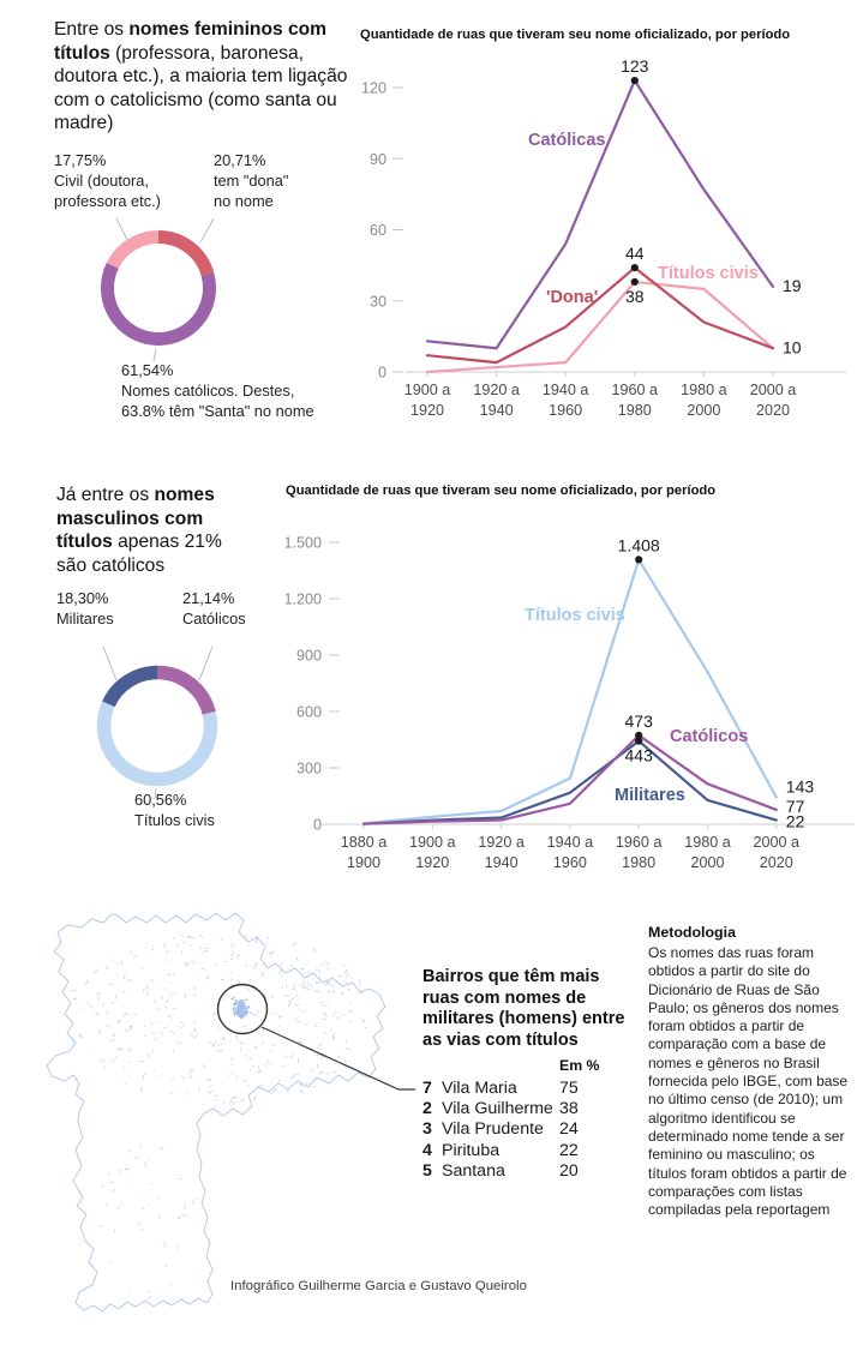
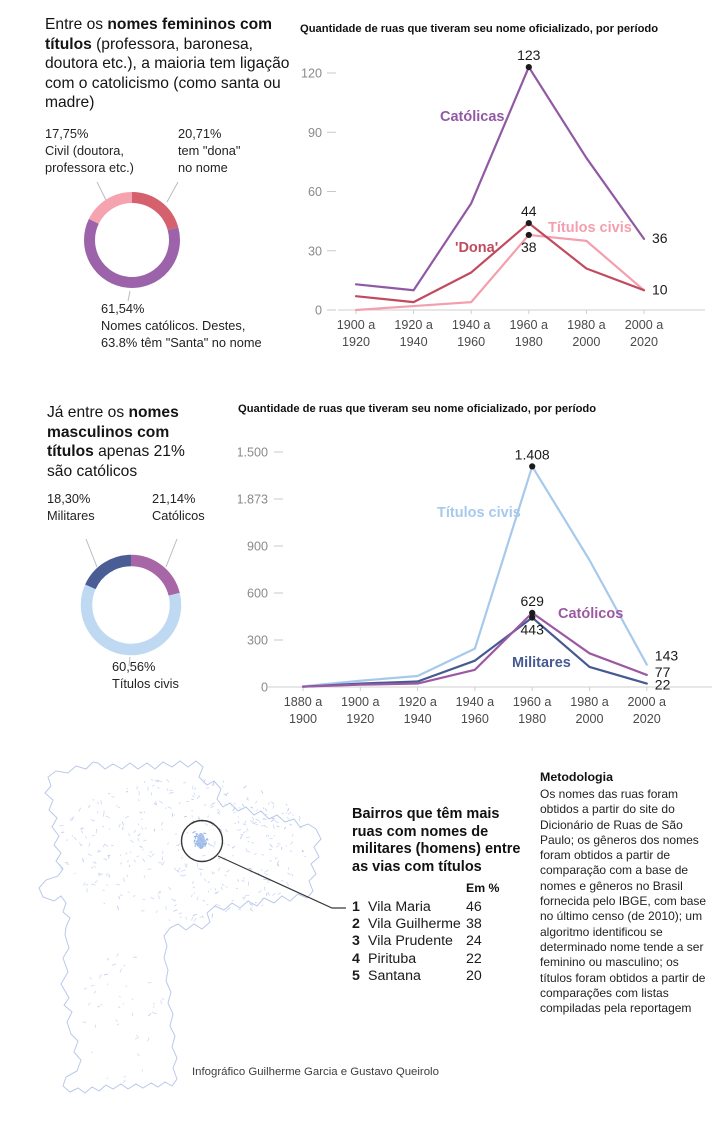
  Entre os nomes femininos com títulos (professora, baronesa, doutora etc.), a maioria tem ligação com o catolicismo (como santa ou madre)
  17,75%
  Civil (doutora,
  professora etc.)
  20,71%
  tem "dona"
  no nome
  61,54%
  Nomes católicos. Destes,
  63.8% têm "Santa" no nome
  Quantidade de ruas que tiveram seu nome oficializado, por período
  0
  30
  60
  90
  120
  1900 a 1920
  1920 a 1940
  1940 a 1960
  1960 a 1980
  1980 a 2000
  2000 a 2020
  123
  44
  38
- 19
+ 36
  10
  Católicas
  'Dona'
  Títulos civis
  Já entre os nomes masculinos com títulos apenas 21% são católicos
  18,30%
  Militares
  21,14%
  Católicos
  60,56%
  Títulos civis
  Quantidade de ruas que tiveram seu nome oficializado, por período
  0
  300
  600
  900
- 1.200
+ 1.873
  1.500
  1880 a 1900
  1900 a 1920
  1920 a 1940
  1940 a 1960
  1960 a 1980
  1980 a 2000
  2000 a 2020
  1.408
- 473
+ 629
  443
  143
  77
  22
  Títulos civis
  Católicos
  Militares
  Bairros que têm mais ruas com nomes de militares (homens) entre as vias com títulos
  Em %
- 7
+ 1
  Vila Maria
- 75
+ 46
  2
  Vila Guilherme
  38
  3
  Vila Prudente
  24
  4
  Pirituba
  22
  5
  Santana
  20
  Metodologia
  Os nomes das ruas foram obtidos a partir do site do Dicionário de Ruas de São Paulo; os gêneros dos nomes foram obtidos a partir de comparação com a base de nomes e gêneros no Brasil fornecida pelo IBGE, com base no último censo (de 2010); um algoritmo identificou se determinado nome tende a ser feminino ou masculino; os títulos foram obtidos a partir de comparações com listas compiladas pela reportagem
  Infográfico Guilherme Garcia e Gustavo Queirolo
